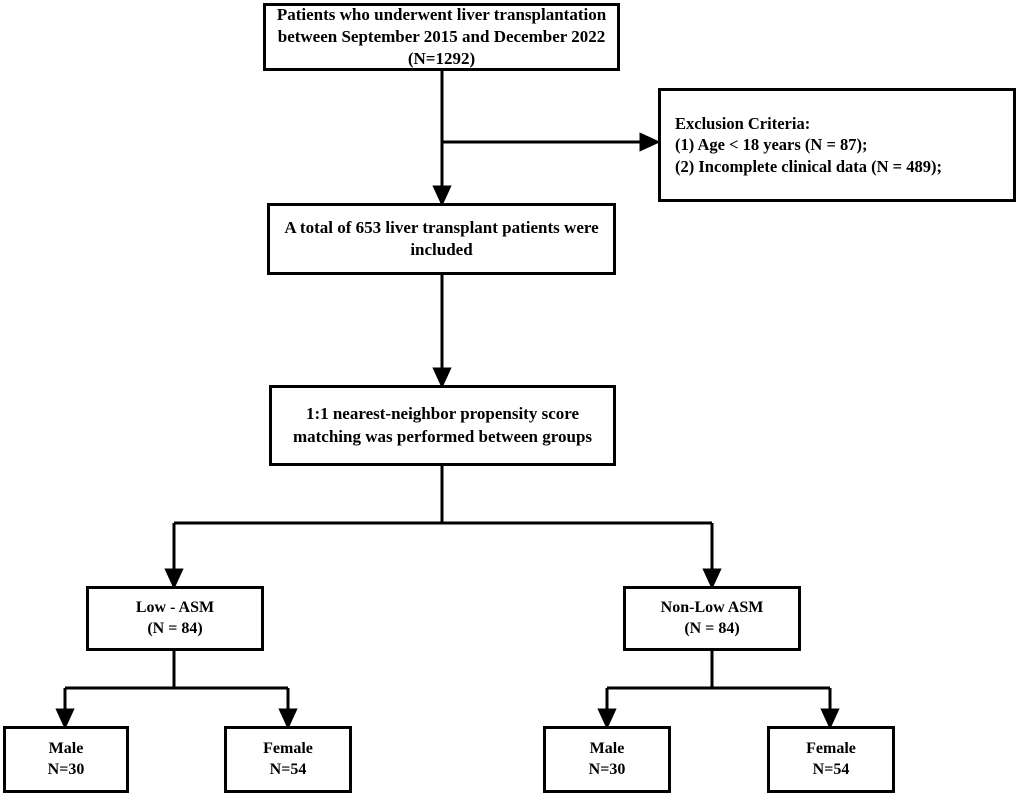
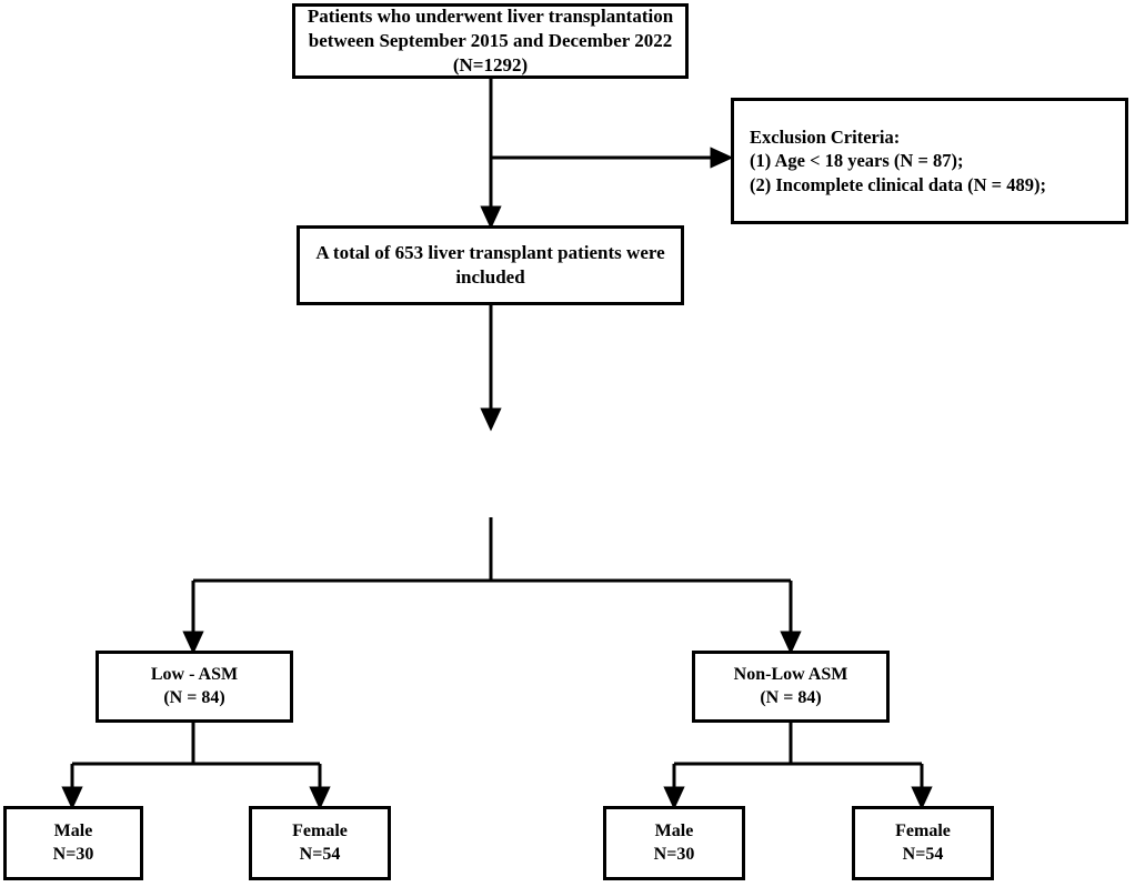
  Patients who underwent liver transplantation
  between September 2015 and December 2022
  (N=1292)
  Exclusion Criteria:
  (1) Age < 18 years (N = 87);
  (2) Incomplete clinical data (N = 489);
  A total of 653 liver transplant patients were
  included
- 1:1 nearest-neighbor propensity score
- matching was performed between groups
  Low - ASM
  (N = 84)
  Non-Low ASM
  (N = 84)
  Male
  N=30
  Female
  N=54
  Male
  N=30
  Female
  N=54
